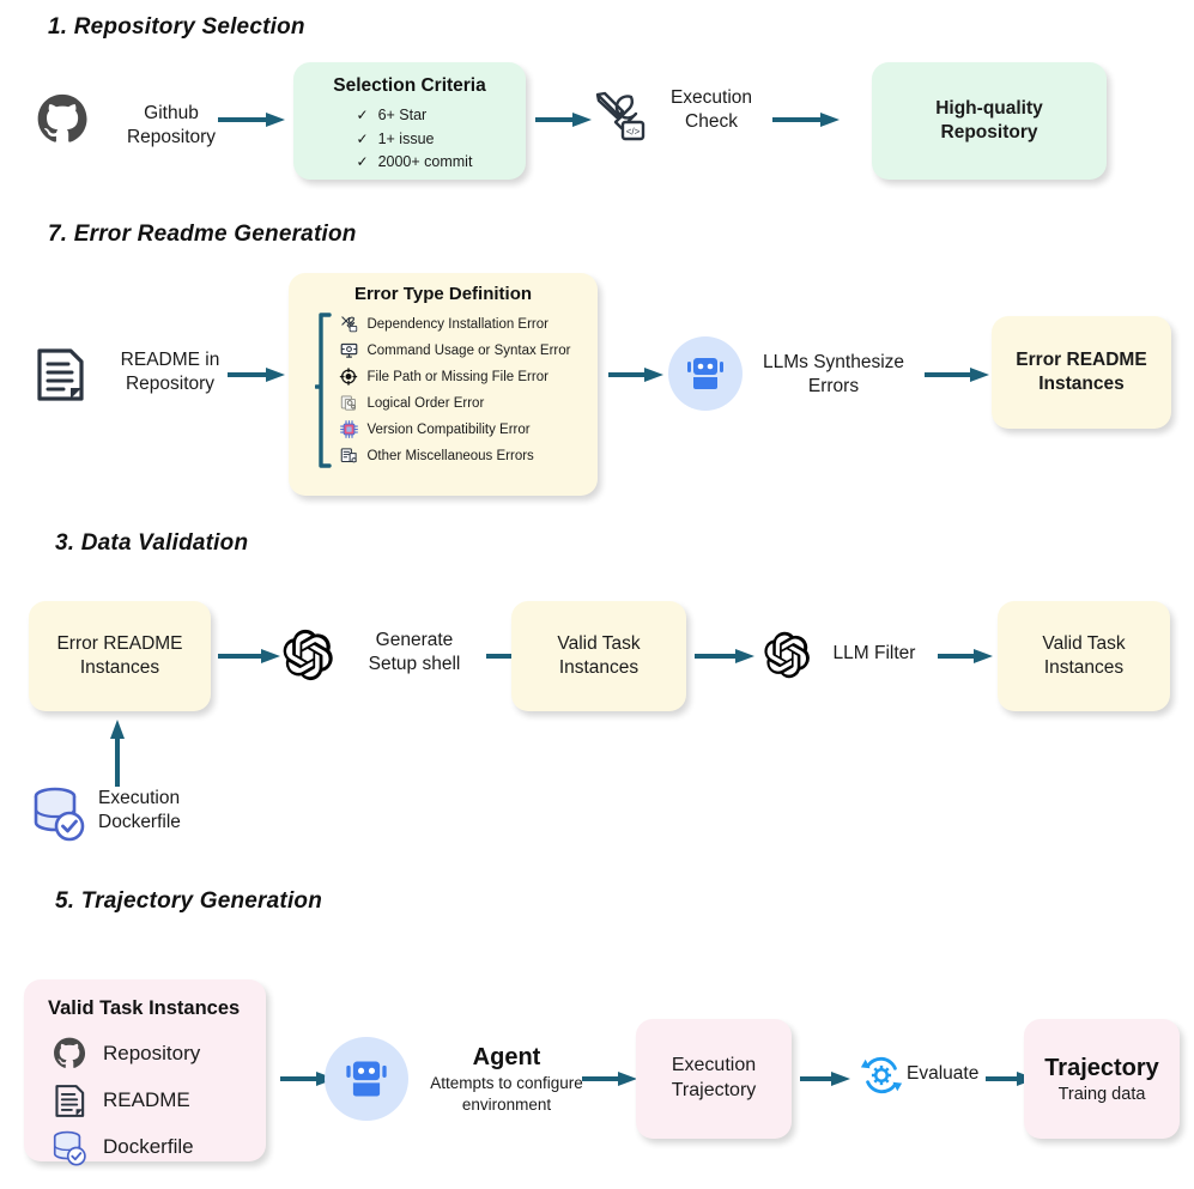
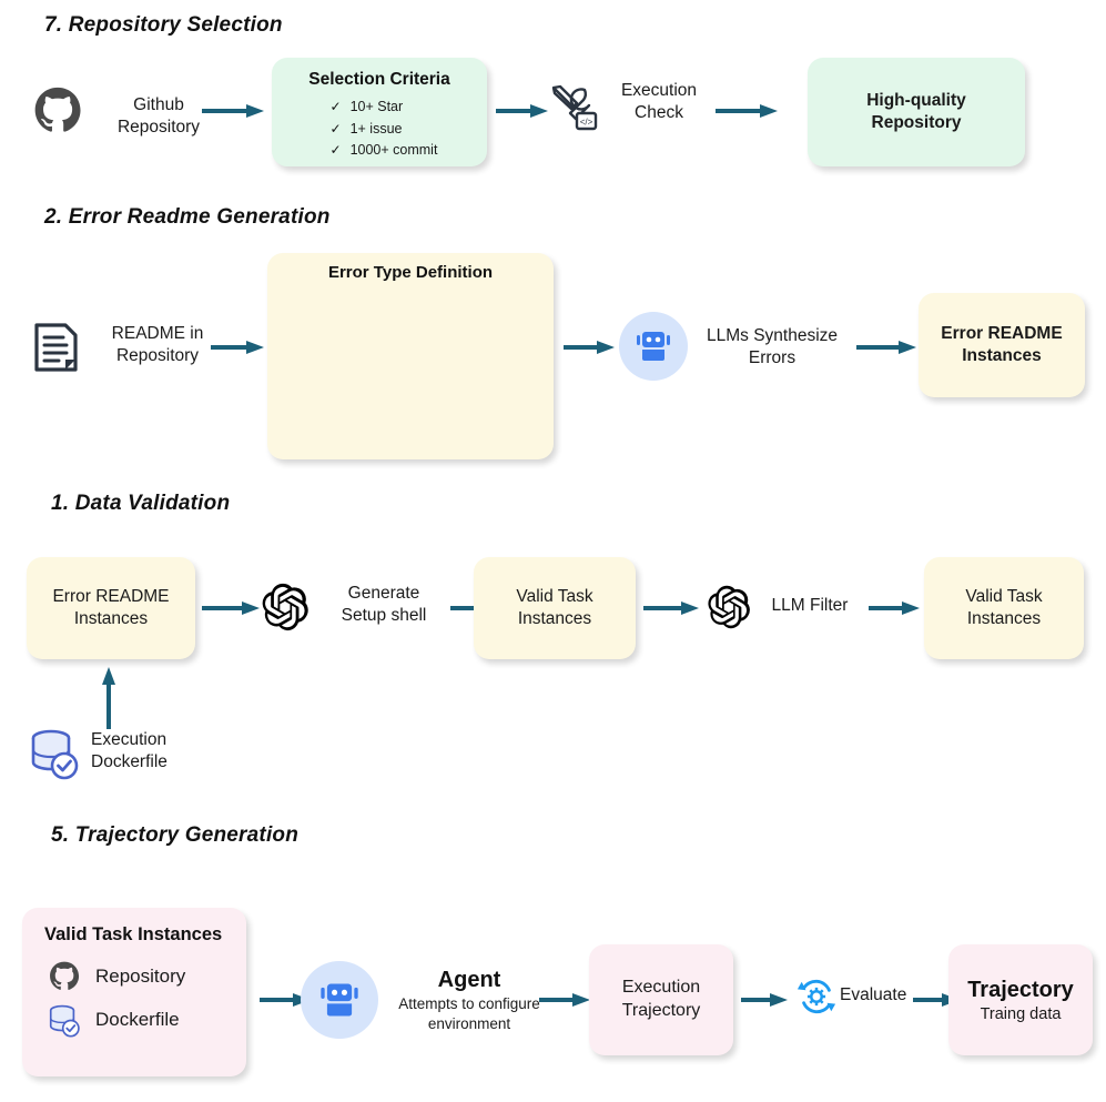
- 1. Repository Selection
+ 7. Repository Selection
  Github
  Repository
  Selection Criteria
  ✓
- 6+ Star
+ 10+ Star
  ✓
  1+ issue
  ✓
- 2000+ commit
+ 1000+ commit
  </>
  Execution
  Check
  High-quality
  Repository
- 7. Error Readme Generation
+ 2. Error Readme Generation
  README in
  Repository
  Error Type Definition
- Dependency Installation Error
- Command Usage or Syntax Error
- File Path or Missing File Error
- Logical Order Error
- Version Compatibility Error
- Other Miscellaneous Errors
  LLMs Synthesize
  Errors
  Error README
  Instances
- 3. Data Validation
+ 1. Data Validation
  Error README
  Instances
  Execution
  Dockerfile
  Generate
  Setup shell
  Valid Task
  Instances
  LLM Filter
  Valid Task
  Instances
  5. Trajectory Generation
  Valid Task Instances
  Repository
- README
  Dockerfile
  Agent
  Attempts to configure
  environment
  Execution
  Trajectory
  Evaluate
  Trajectory
  Traing data
